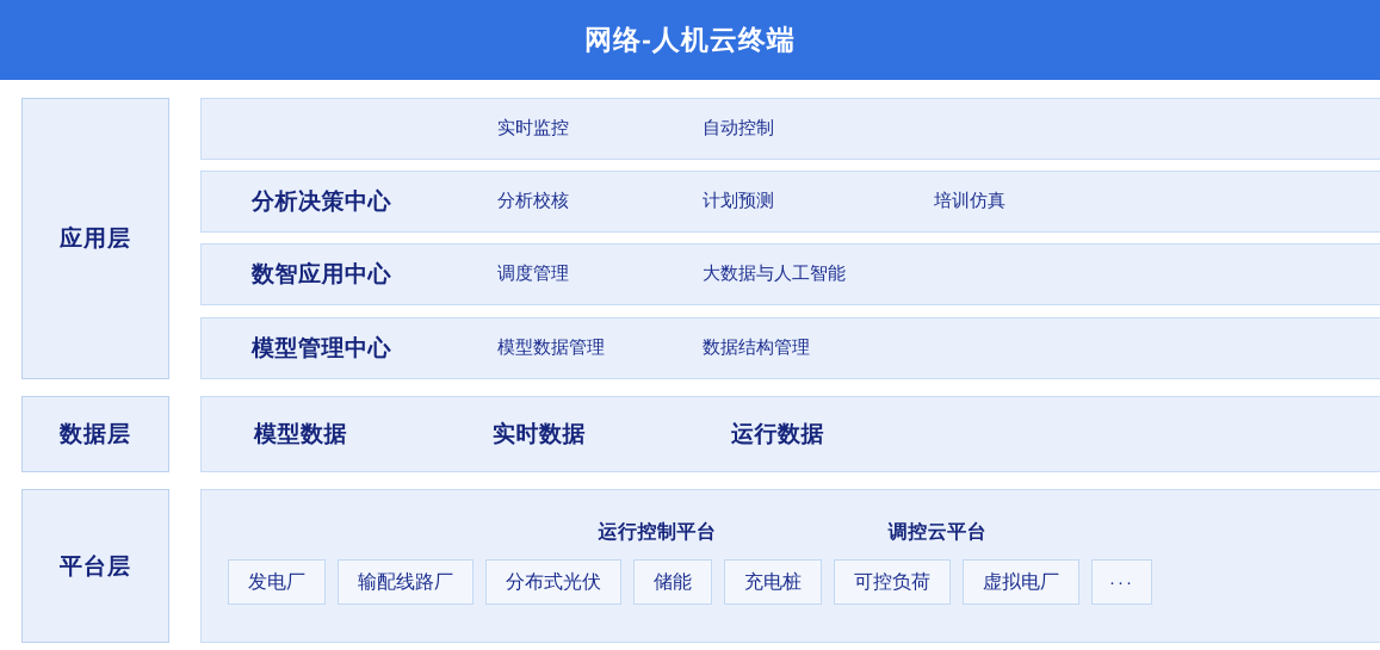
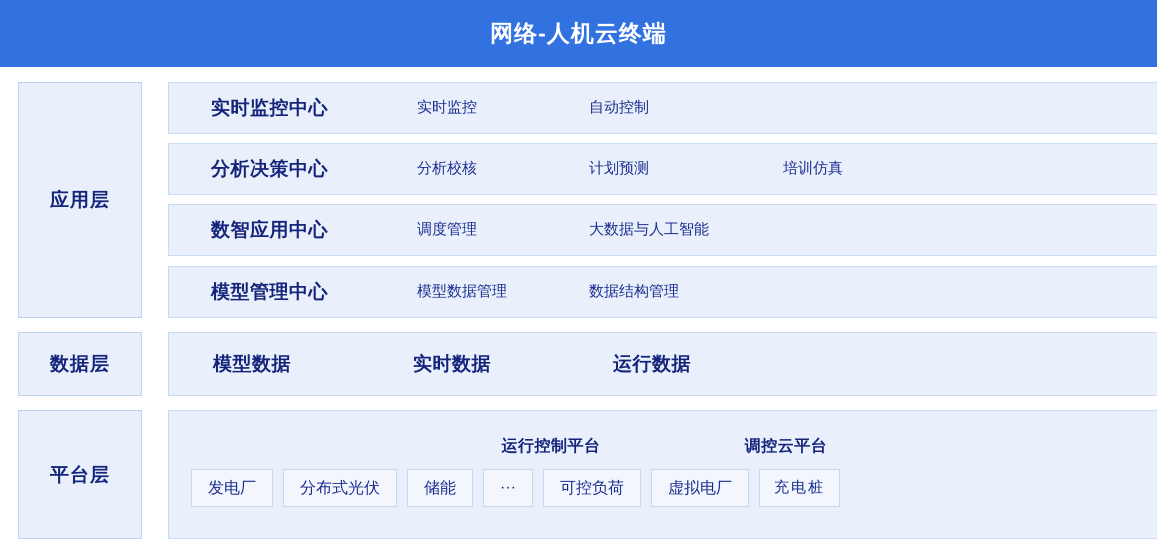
  网络-人机云终端
  应用层
+ 实时监控中心
  实时监控
  自动控制
  分析决策中心
  分析校核
  计划预测
  培训仿真
  数智应用中心
  调度管理
  大数据与人工智能
  模型管理中心
  模型数据管理
  数据结构管理
  数据层
  模型数据
  实时数据
  运行数据
  平台层
  运行控制平台
  调控云平台
  发电厂
- 输配线路厂
  分布式光伏
  储能
- 充电桩
+ ···
  可控负荷
  虚拟电厂
- ···
+ 充电桩
